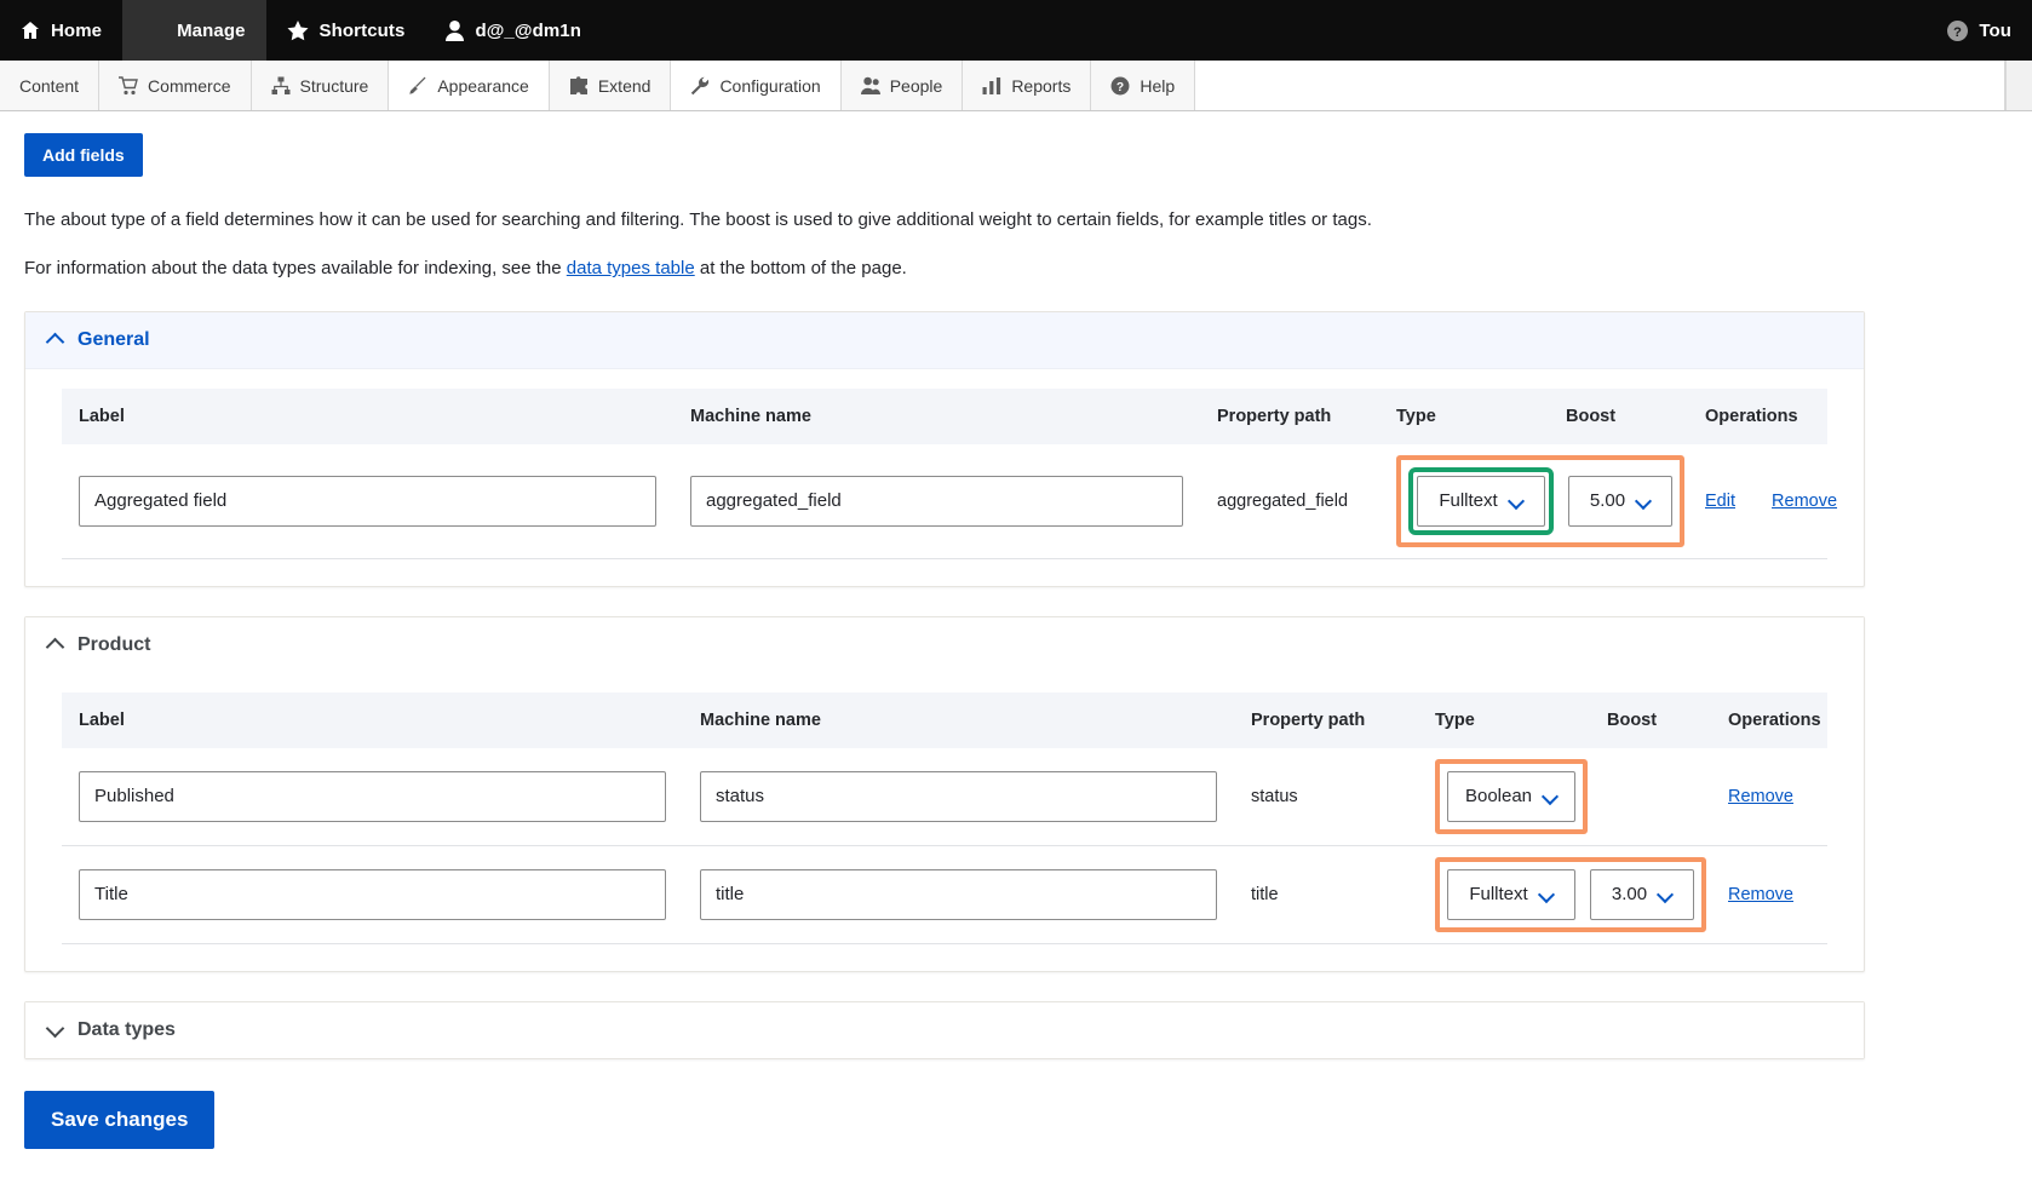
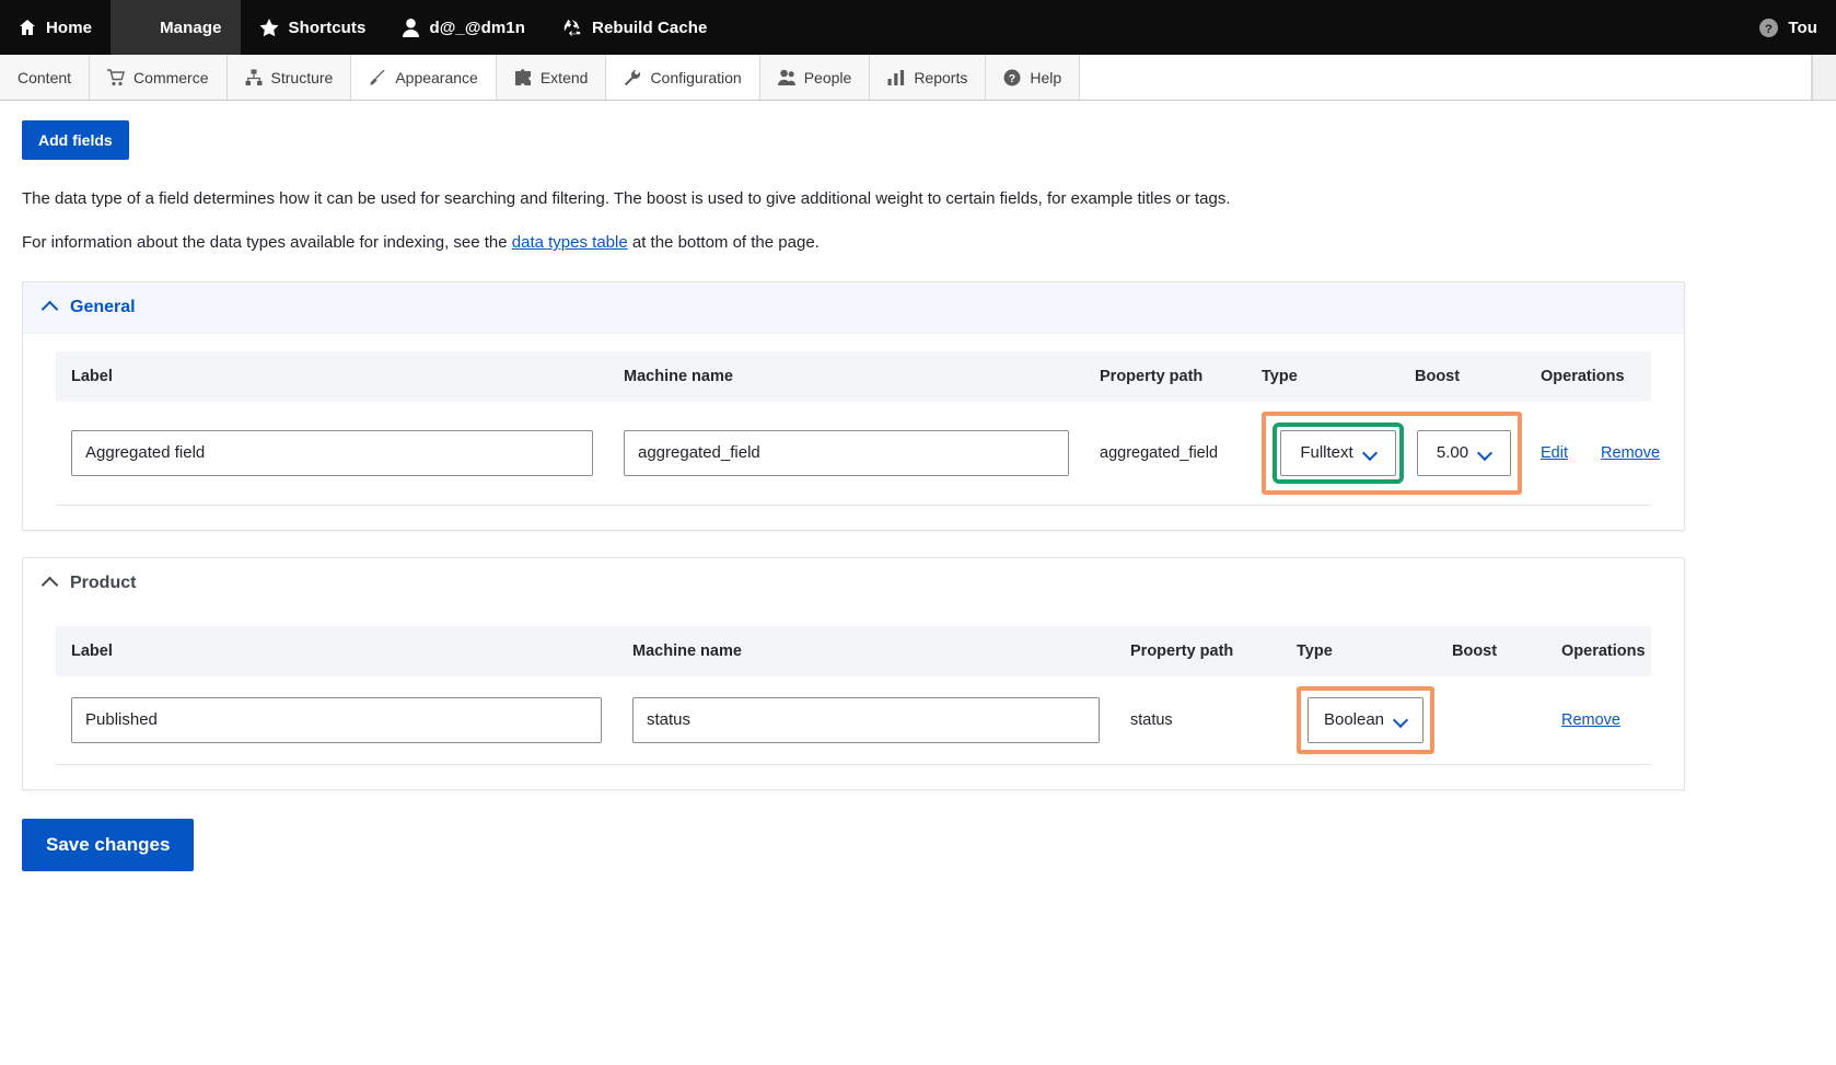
  Home
  Manage
  Shortcuts
  d@_@dm1n
+ Rebuild Cache
  ?
  Tou
  Content
  Commerce
  Structure
  Appearance
  Extend
  Configuration
  People
  Reports
  ?
  Help
  Add fields
- The about type of a field determines how it can be used for searching and filtering. The boost is used to give additional weight to certain fields, for example titles or tags.
+ The data type of a field determines how it can be used for searching and filtering. The boost is used to give additional weight to certain fields, for example titles or tags.
  For information about the data types available for indexing, see the data types table at the bottom of the page.
  General
  Label	Machine name	Property path	Type	Boost	Operations
  Aggregated field	aggregated_field	aggregated_field	Fulltext 5.00	Edit Remove
  Product
  Label	Machine name	Property path	Type	Boost	Operations
  Published	status	status	Boolean		Remove
- Title	title	title	Fulltext 3.00	Remove
- Data types
  Save changes
